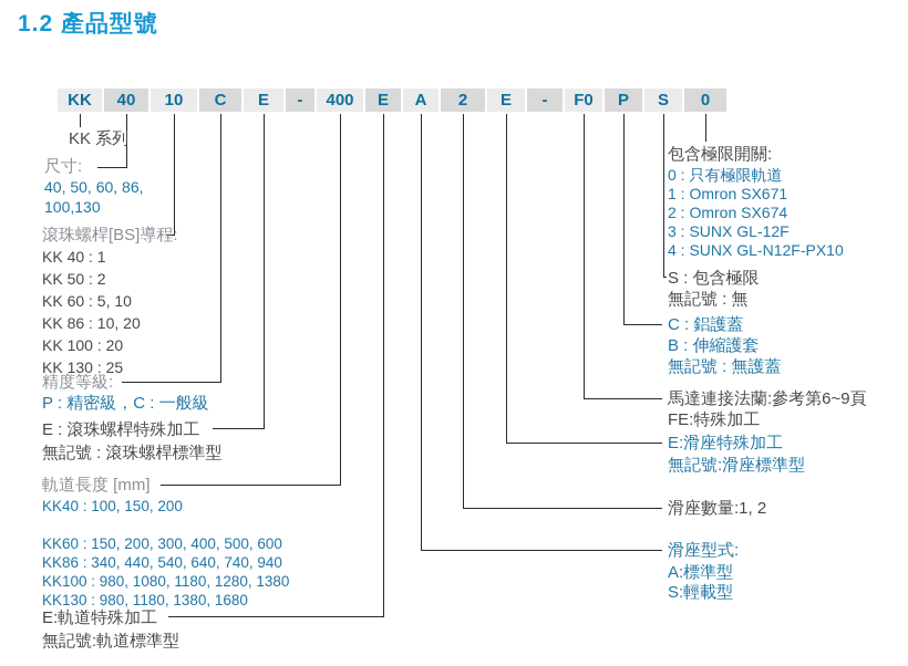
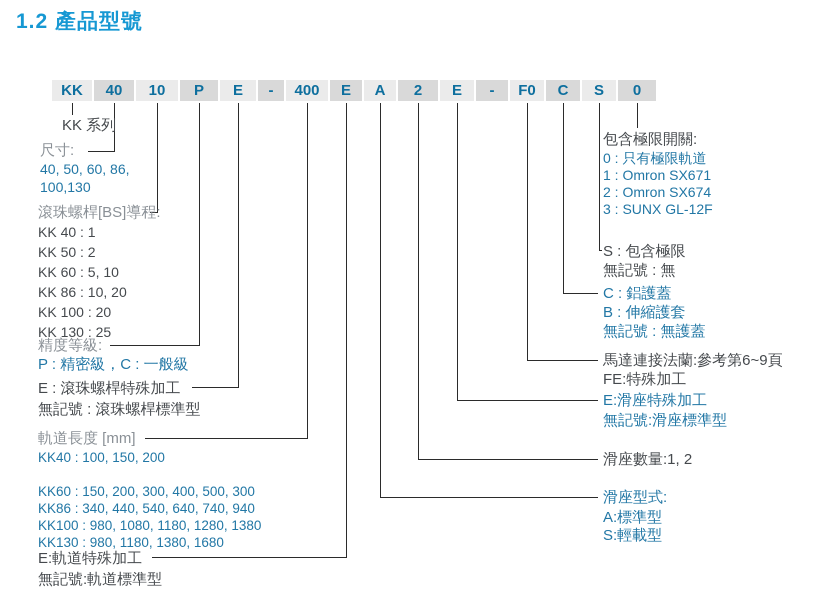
  1.2 產品型號
  KK
  40
  10
- C
+ P
  E
  -
  400
  E
  A
  2
  E
  -
  F0
- P
+ C
  S
  0
  KK 系列
  尺寸:
  40, 50, 60, 86,
  100,130
  滾珠螺桿[BS]導程:
  KK 40 : 1
  KK 50 : 2
  KK 60 : 5, 10
  KK 86 : 10, 20
  KK 100 : 20
  KK 130 : 25
  精度等級:
  P : 精密級，C : 一般級
  E : 滾珠螺桿特殊加工
  無記號 : 滾珠螺桿標準型
  軌道長度 [mm]
  KK40 : 100, 150, 200
- KK60 : 150, 200, 300, 400, 500, 600
+ KK60 : 150, 200, 300, 400, 500, 300
  KK86 : 340, 440, 540, 640, 740, 940
  KK100 : 980, 1080, 1180, 1280, 1380
  KK130 : 980, 1180, 1380, 1680
  E:軌道特殊加工
  無記號:軌道標準型
  包含極限開關:
  0 : 只有極限軌道
  1 : Omron SX671
  2 : Omron SX674
  3 : SUNX GL-12F
- 4 : SUNX GL-N12F-PX10
  S : 包含極限
  無記號 : 無
  C : 鋁護蓋
  B : 伸縮護套
  無記號 : 無護蓋
  馬達連接法蘭:參考第6~9頁
  FE:特殊加工
  E:滑座特殊加工
  無記號:滑座標準型
  滑座數量:1, 2
  滑座型式:
  A:標準型
  S:輕載型
